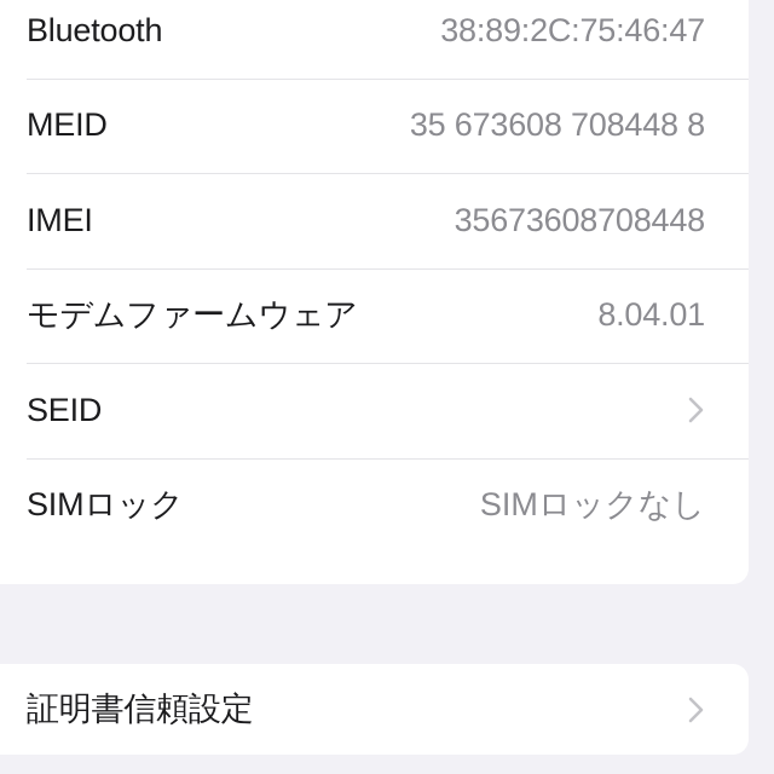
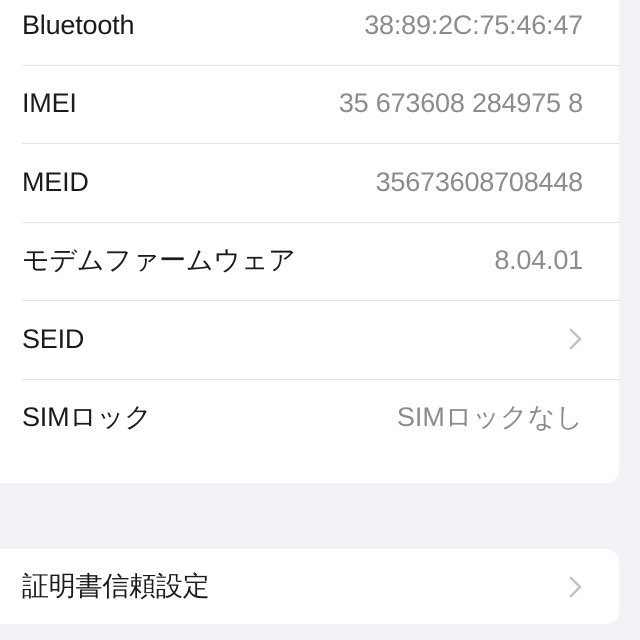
  Bluetooth
  38:89:2C:75:46:47
- MEID
+ IMEI
- 35 673608 708448 8
+ 35 673608 284975 8
- IMEI
+ MEID
  35673608708448
  モデムファームウェア
  8.04.01
  SEID
  SIMロック
  SIMロックなし
  証明書信頼設定
